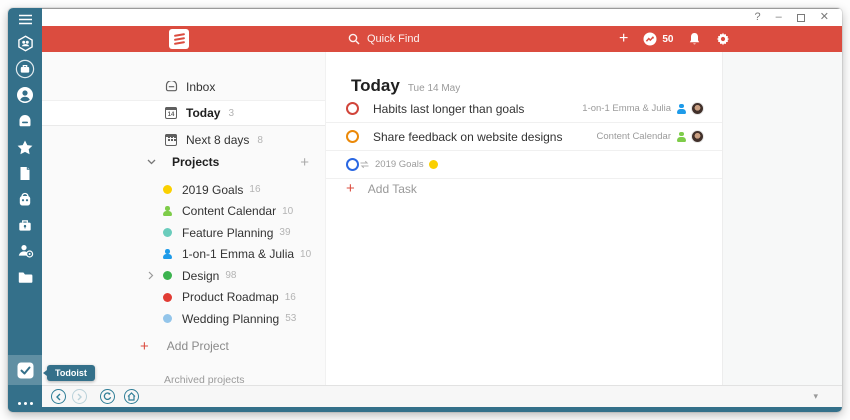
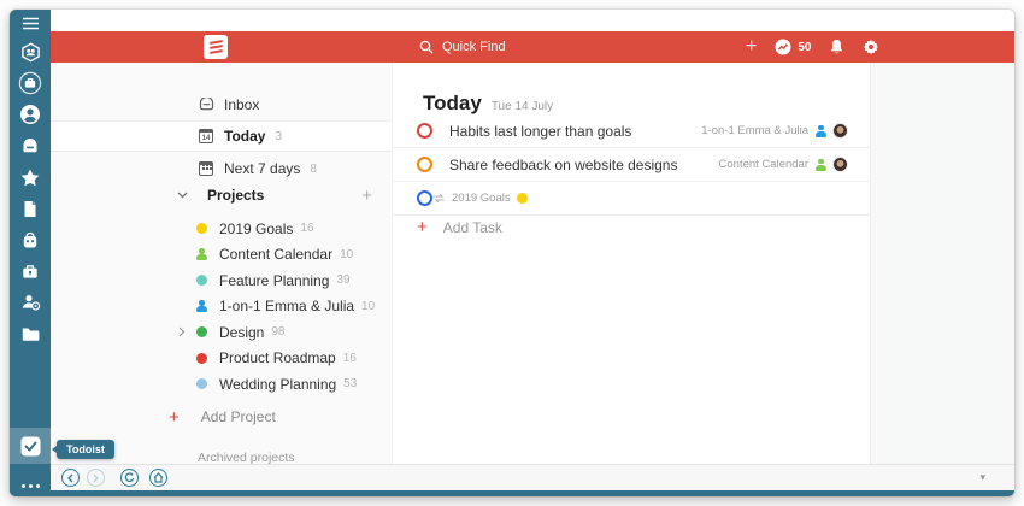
  Todoist
- ?
- –
- ✕
  Quick Find
  +
  50
  Inbox
  Today
  3
- Next 8 days
+ Next 7 days
  8
  Projects
  +
  2019 Goals
  16
  Content Calendar
  10
  Feature Planning
  39
  1-on-1 Emma & Julia
  10
  Design
  98
  Product Roadmap
  16
  Wedding Planning
  53
  +
  Add Project
  Archived projects
  Today
- Tue 14 May
+ Tue 14 July
  Habits last longer than goals
  1-on-1 Emma & Julia
  Share feedback on website designs
  Content Calendar
  2019 Goals
  +
  Add Task
  ▾
